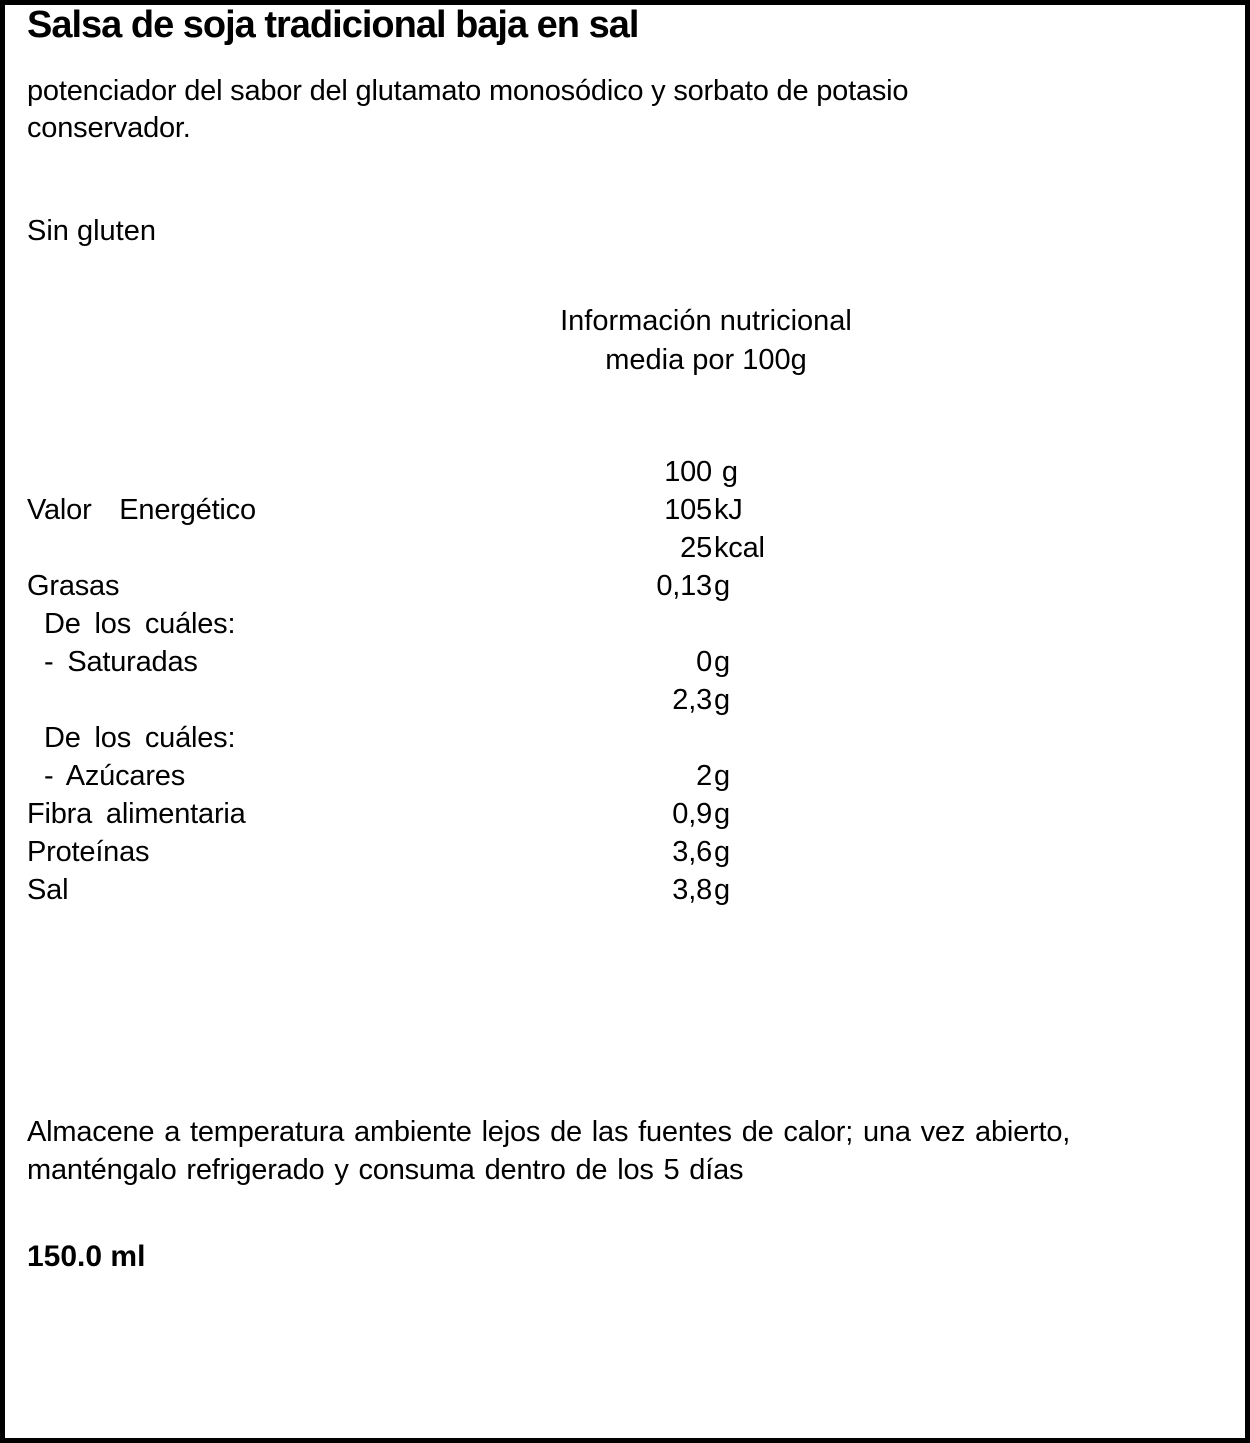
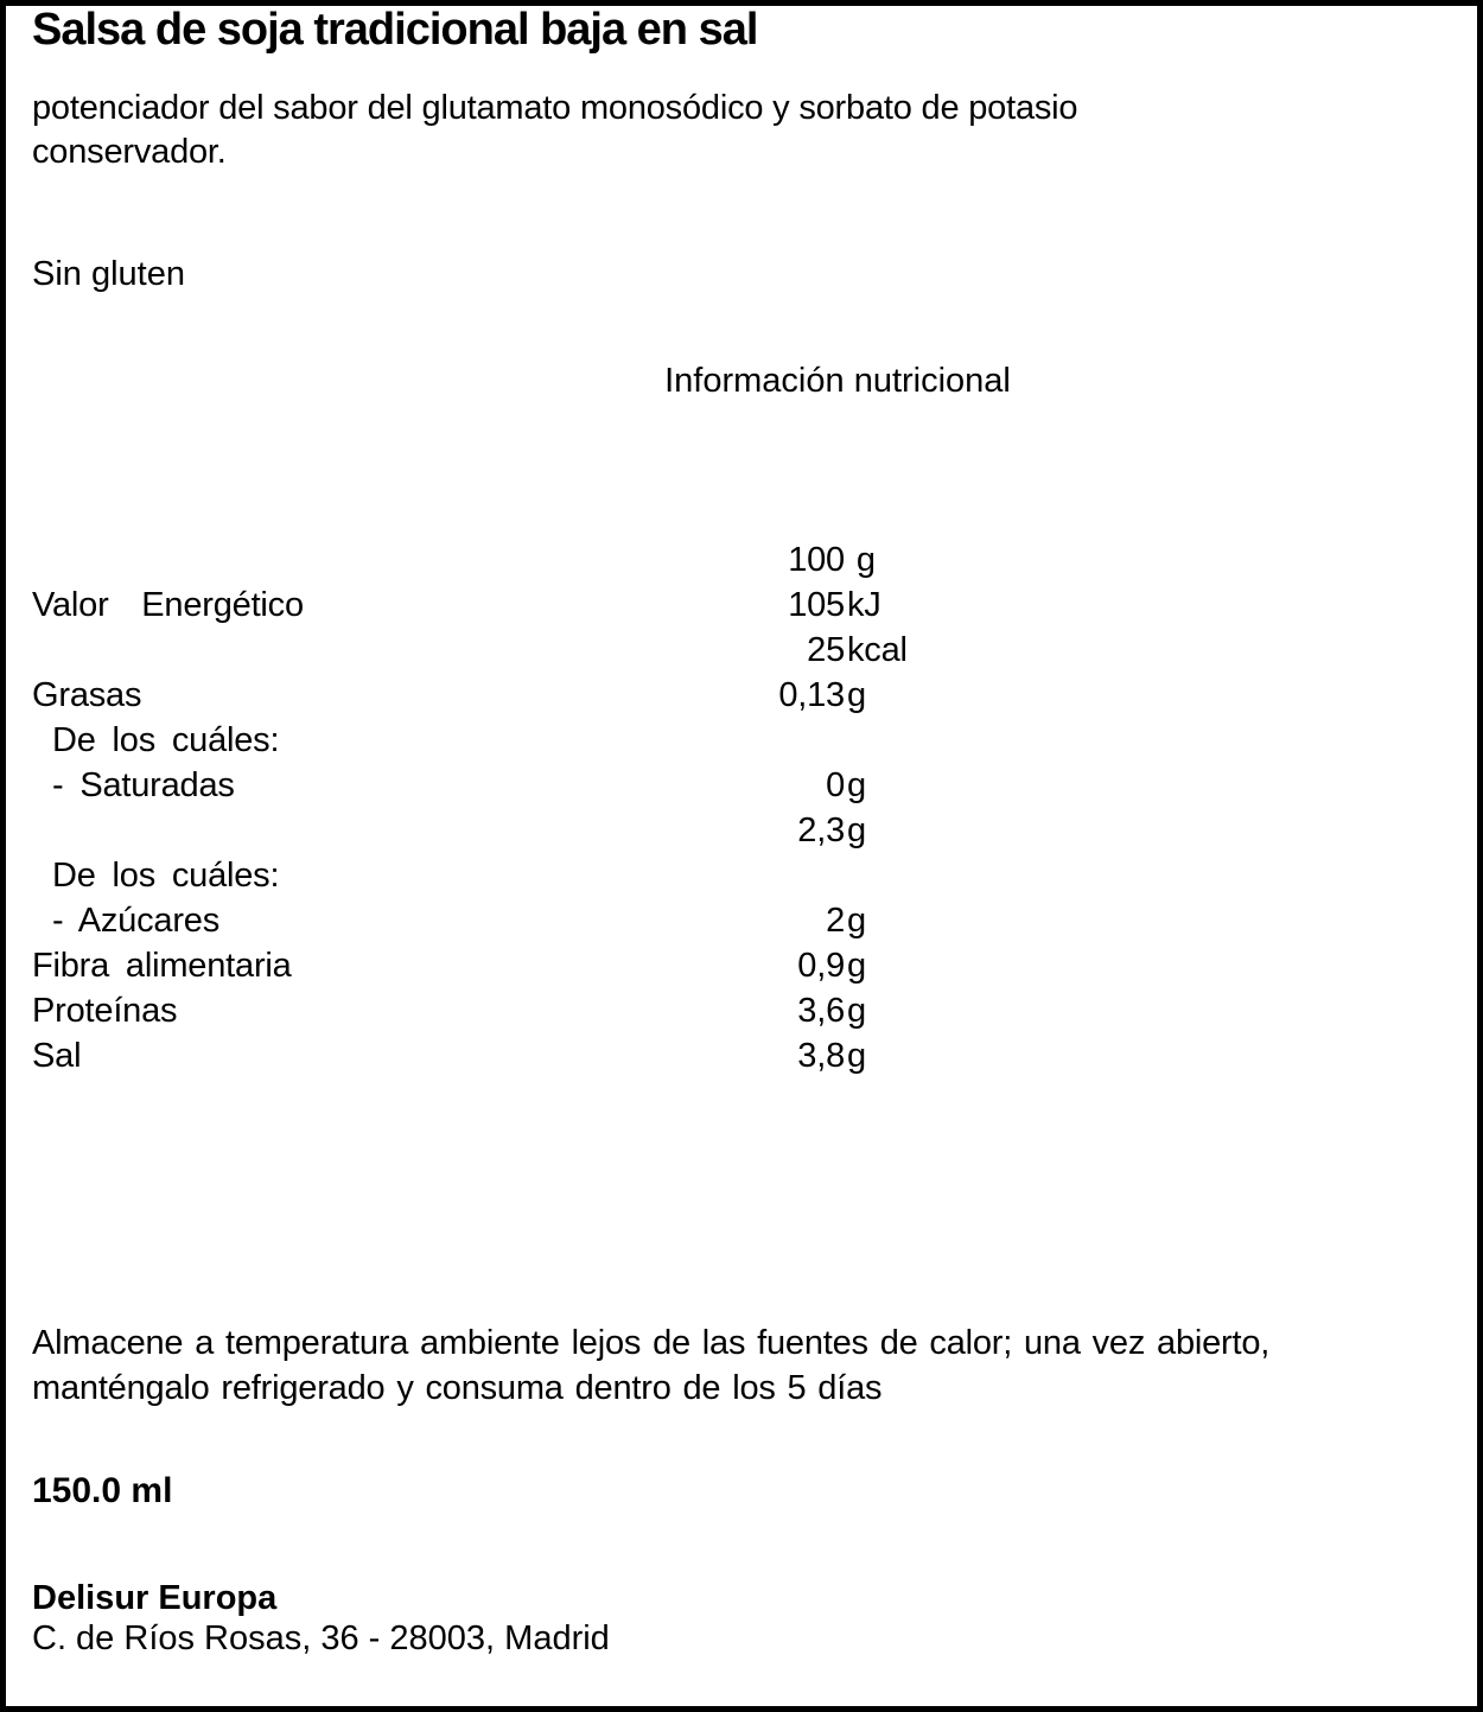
  Salsa de soja tradicional baja en sal
  potenciador del sabor del glutamato monosódico y sorbato de potasio
  conservador.
  Sin gluten
  Información nutricional
- media por 100g
  100
  g
  Valor Energético
  105
  kJ
  25
  kcal
  Grasas
  0,13
  g
  De los cuáles:
  - Saturadas
  0
  g
  2,3
  g
  De los cuáles:
  - Azúcares
  2
  g
  Fibra alimentaria
  0,9
  g
  Proteínas
  3,6
  g
  Sal
  3,8
  g
  Almacene a temperatura ambiente lejos de las fuentes de calor; una vez abierto,
  manténgalo refrigerado y consuma dentro de los 5 días
  150.0 ml
+ Delisur Europa
+ C. de Ríos Rosas, 36 - 28003, Madrid
